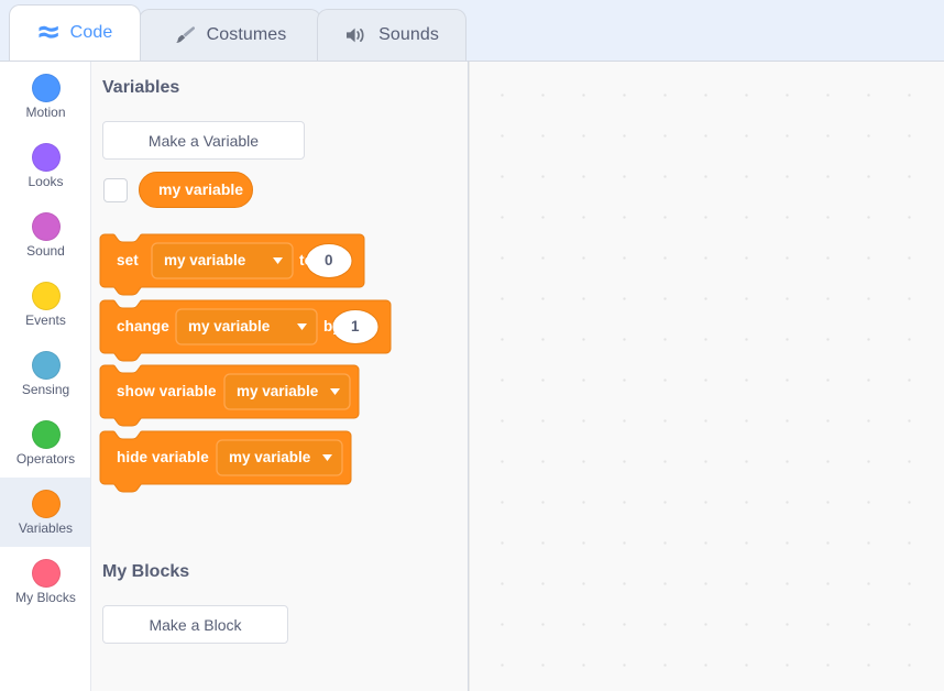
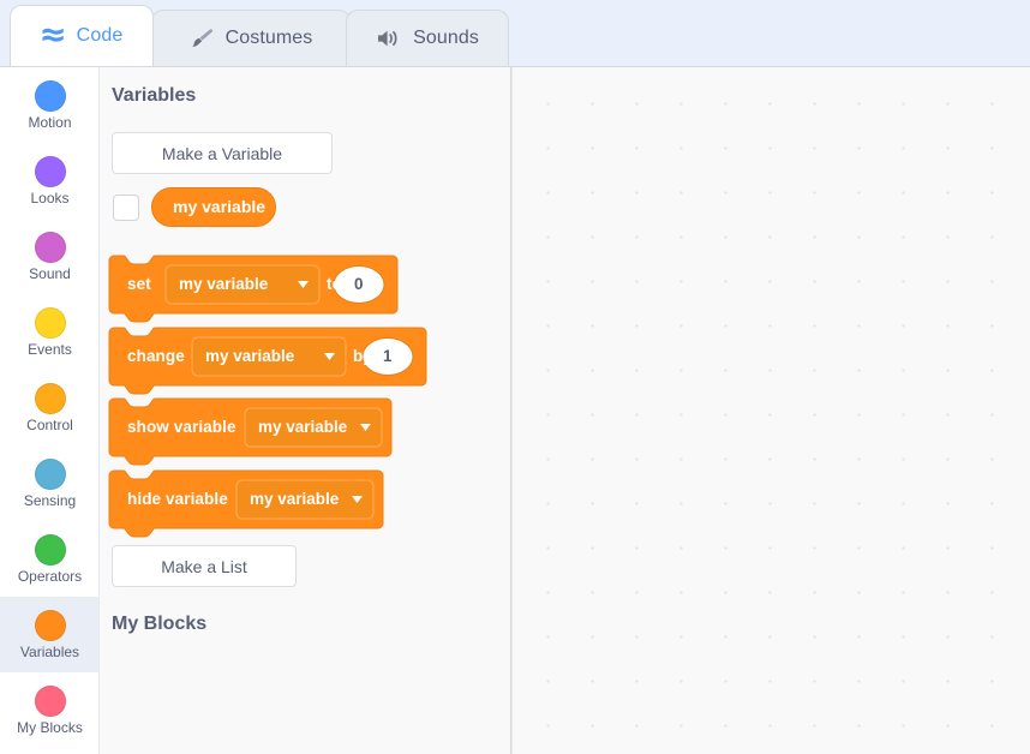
  Code
  Costumes
  Sounds
  Motion
  Looks
  Sound
  Events
+ Control
  Sensing
  Operators
  Variables
  My Blocks
  Variables
  Make a Variable
  my variable
  set
  my variable
  to
  0
  change
  my variable
  by
  1
  show variable
  my variable
  hide variable
  my variable
+ Make a List
  My Blocks
- Make a Block
